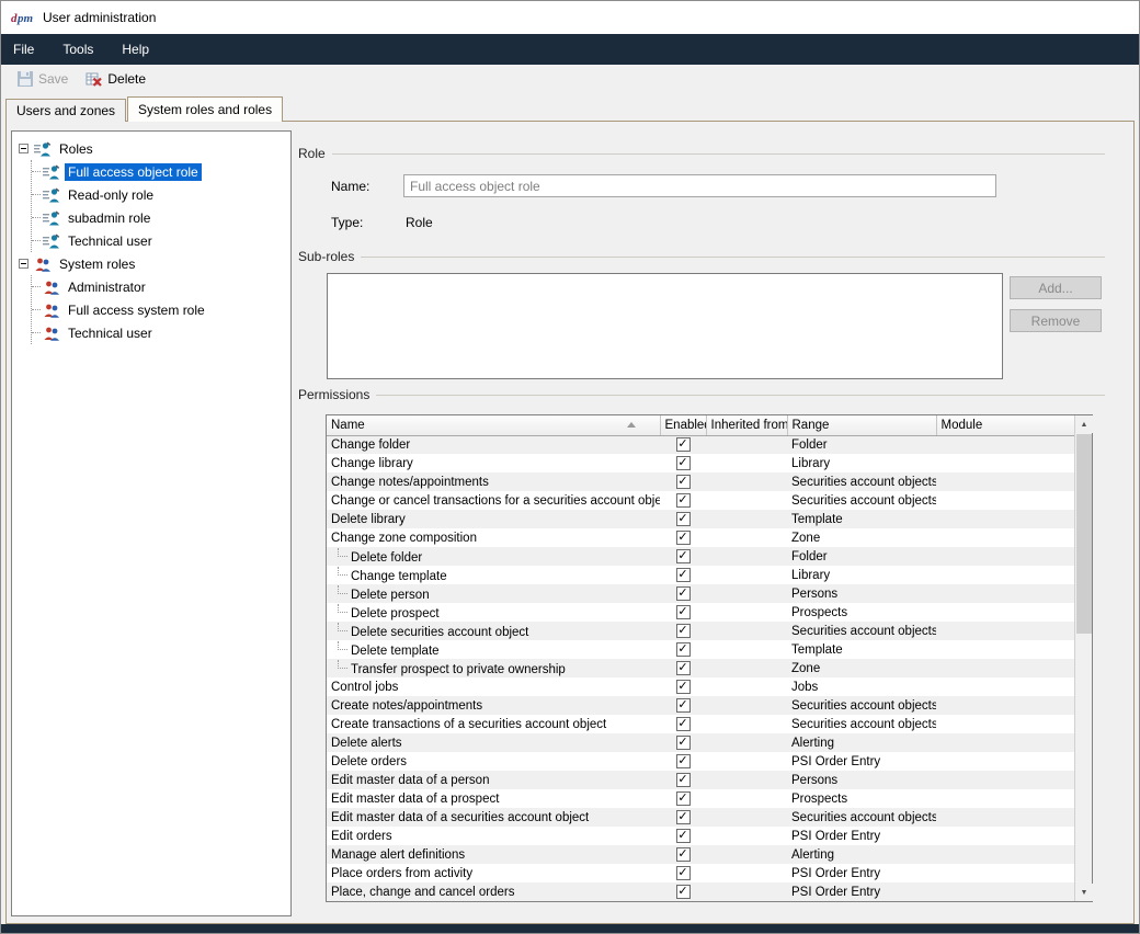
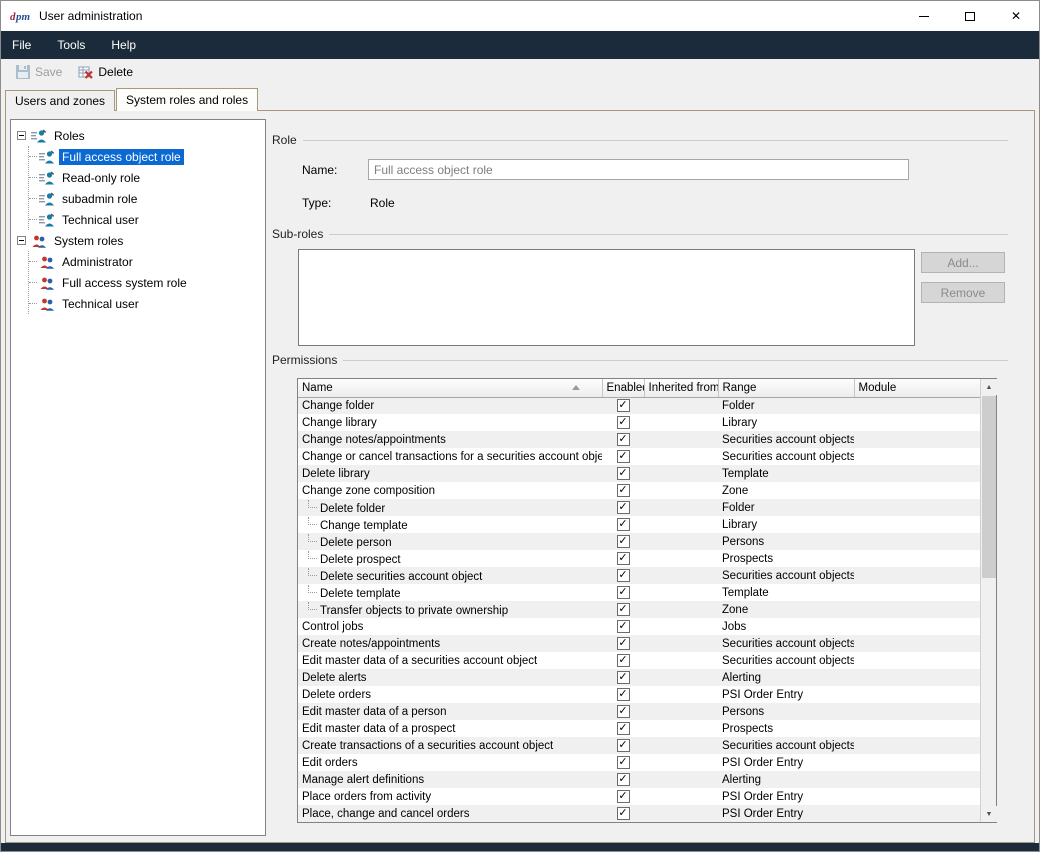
  d
  pm
  User administration
+ ✕
  File
  Tools
  Help
  Save
  Delete
  Users and zones
  System roles and roles
  Roles
  Full access object role
  Read-only role
  subadmin role
  Technical user
  System roles
  Administrator
  Full access system role
  Technical user
  Role
  Name:
  Full access object role
  Type:
  Role
  Sub-roles
  Add...
  Remove
  Permissions
  Name	Enable	Inherited from	Range	Module
  Change folder	✓		Folder
  Change library	✓		Library
  Change notes/appointments	✓		Securities account objects
  Change or cancel transactions for a securities account obje	✓		Securities account objects
  Delete library	✓		Template
  Change zone composition	✓		Zone
  Delete folder	✓		Folder
  Change template	✓		Library
  Delete person	✓		Persons
  Delete prospect	✓		Prospects
  Delete securities account object	✓		Securities account objects
  Delete template	✓		Template
- Transfer prospect to private ownership	✓		Zone
+ Transfer objects to private ownership	✓		Zone
  Control jobs	✓		Jobs
  Create notes/appointments	✓		Securities account objects
- Create transactions of a securities account object	✓		Securities account objects
+ Edit master data of a securities account object	✓		Securities account objects
  Delete alerts	✓		Alerting
  Delete orders	✓		PSI Order Entry
  Edit master data of a person	✓		Persons
  Edit master data of a prospect	✓		Prospects
- Edit master data of a securities account object	✓		Securities account objects
+ Create transactions of a securities account object	✓		Securities account objects
  Edit orders	✓		PSI Order Entry
  Manage alert definitions	✓		Alerting
  Place orders from activity	✓		PSI Order Entry
  Place, change and cancel orders	✓		PSI Order Entry
